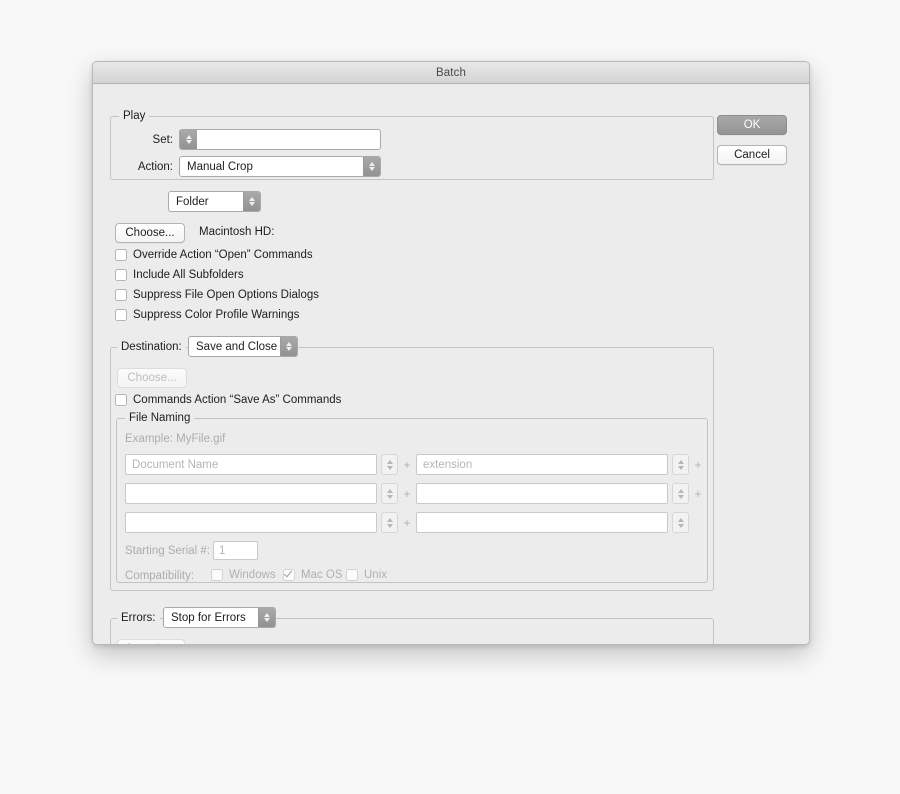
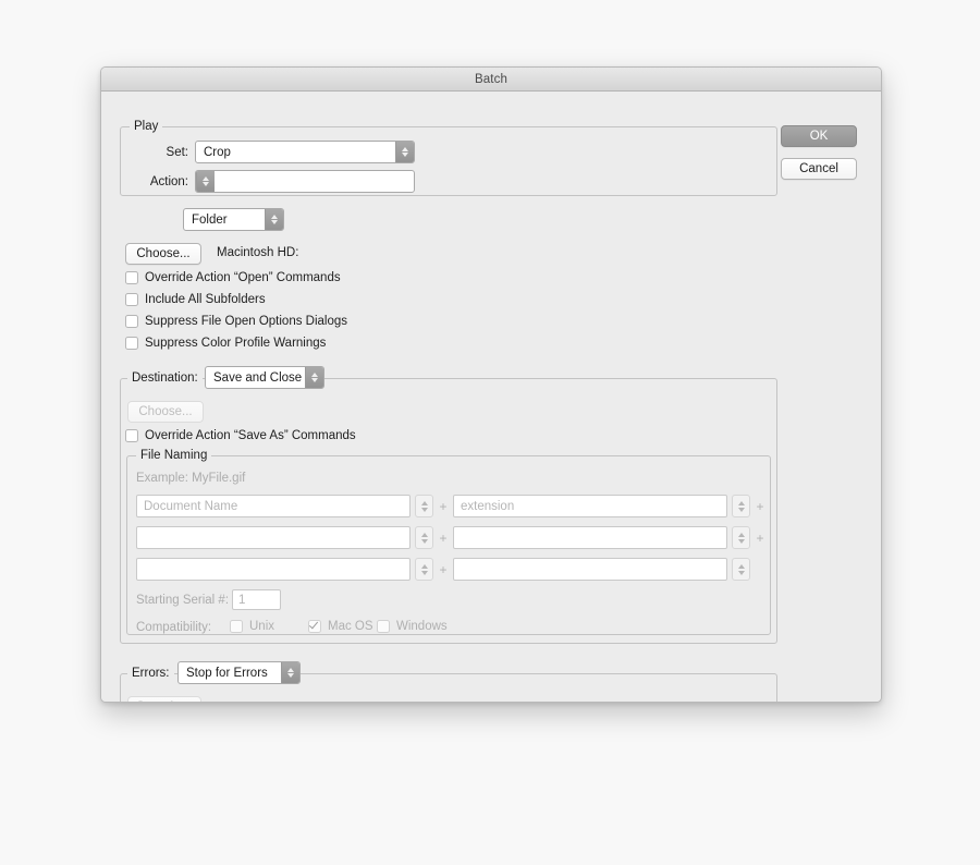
  Batch
  OK
  Cancel
  Play
  Set:
+ Crop
  Action:
- Manual Crop
  Folder
  Choose...
  Macintosh HD:
  Override Action “Open” Commands
  Include All Subfolders
  Suppress File Open Options Dialogs
  Suppress Color Profile Warnings
  Destination:
  Save and Close
  Choose...
- Commands Action “Save As” Commands
+ Override Action “Save As” Commands
  File Naming
  Example: MyFile.gif
  Document Name
  +
  extension
  +
  +
  +
  +
  Starting Serial #:
  1
  Compatibility:
- Windows
+ Unix
  Mac OS
- Unix
+ Windows
  Errors:
  Stop for Errors
